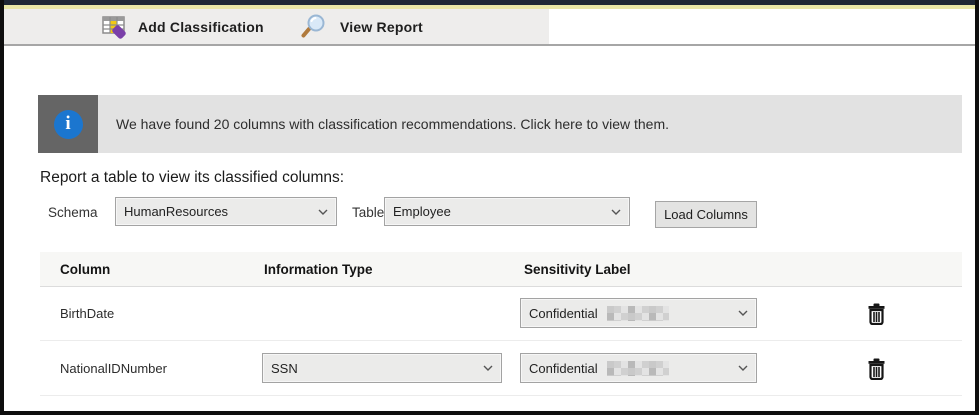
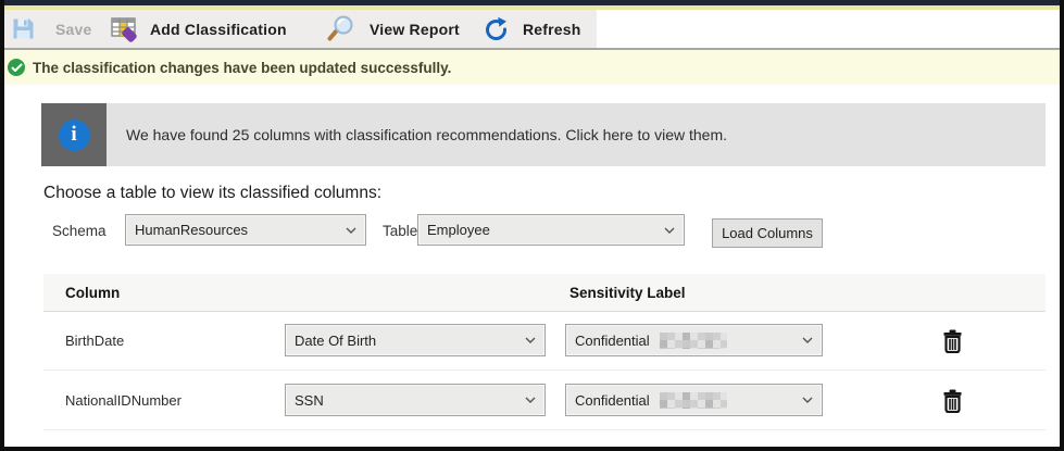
+ Save
  Add Classification
  View Report
+ Refresh
+ The classification changes have been updated successfully.
  i
- We have found 20 columns with classification recommendations. Click here to view them.
+ We have found 25 columns with classification recommendations. Click here to view them.
- Report a table to view its classified columns:
+ Choose a table to view its classified columns:
  Schema
  HumanResources
  Table
  Employee
  Load Columns
  Column
- Information Type
  Sensitivity Label
  BirthDate
+ Date Of Birth
  Confidential
  NationalIDNumber
  SSN
  Confidential
